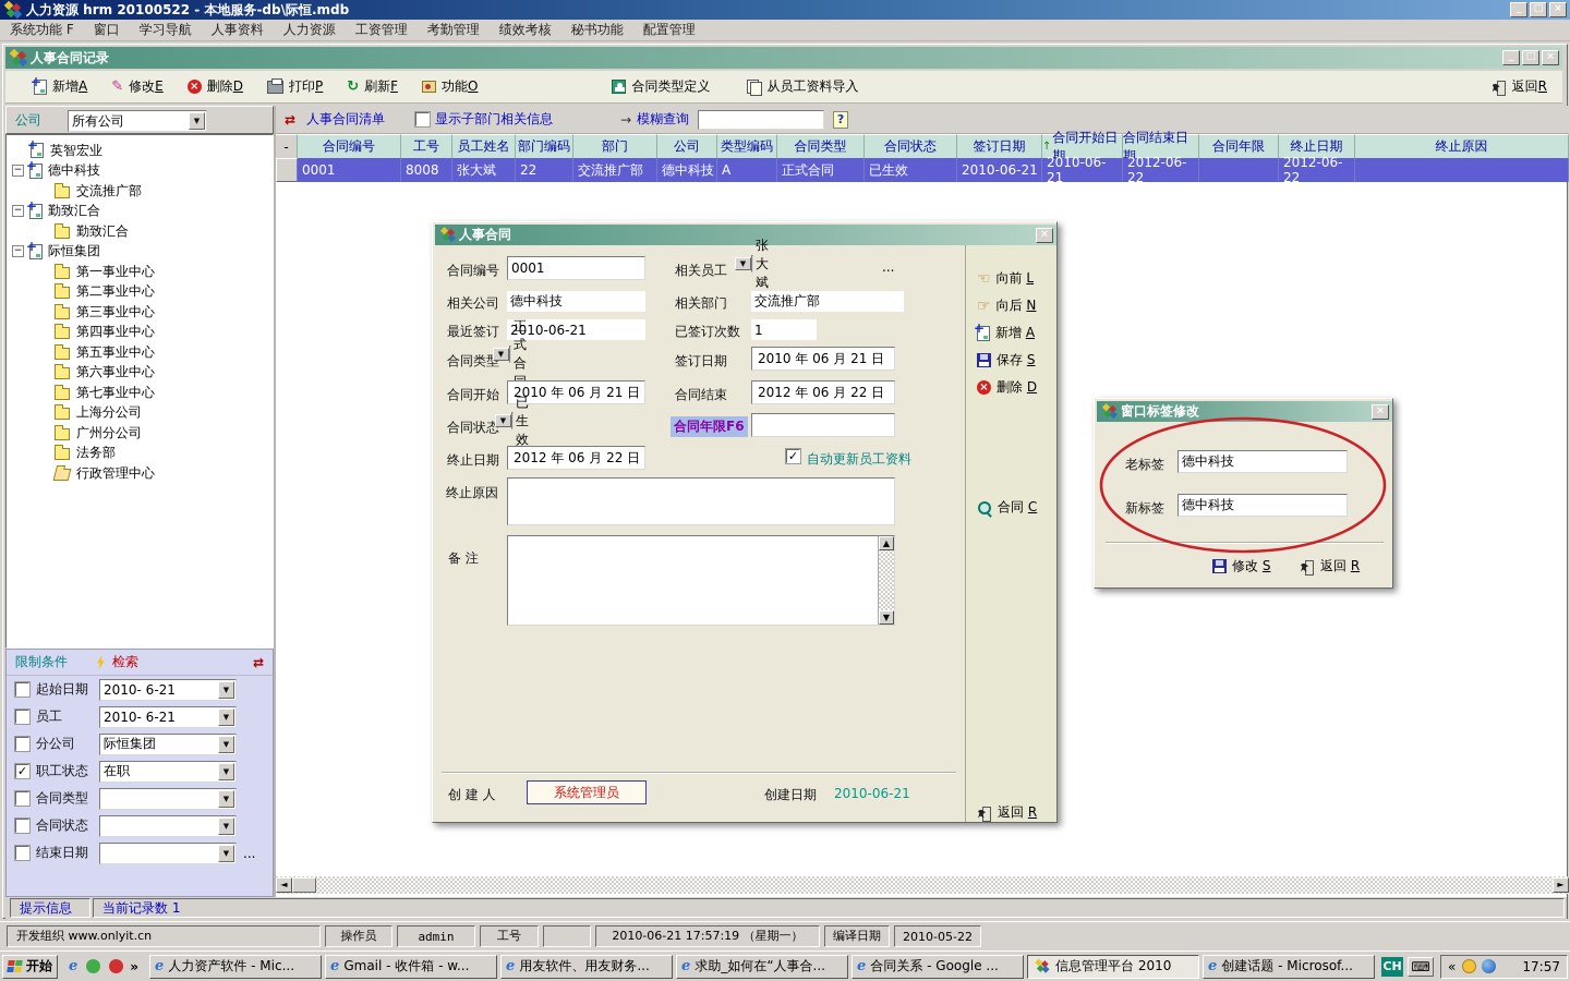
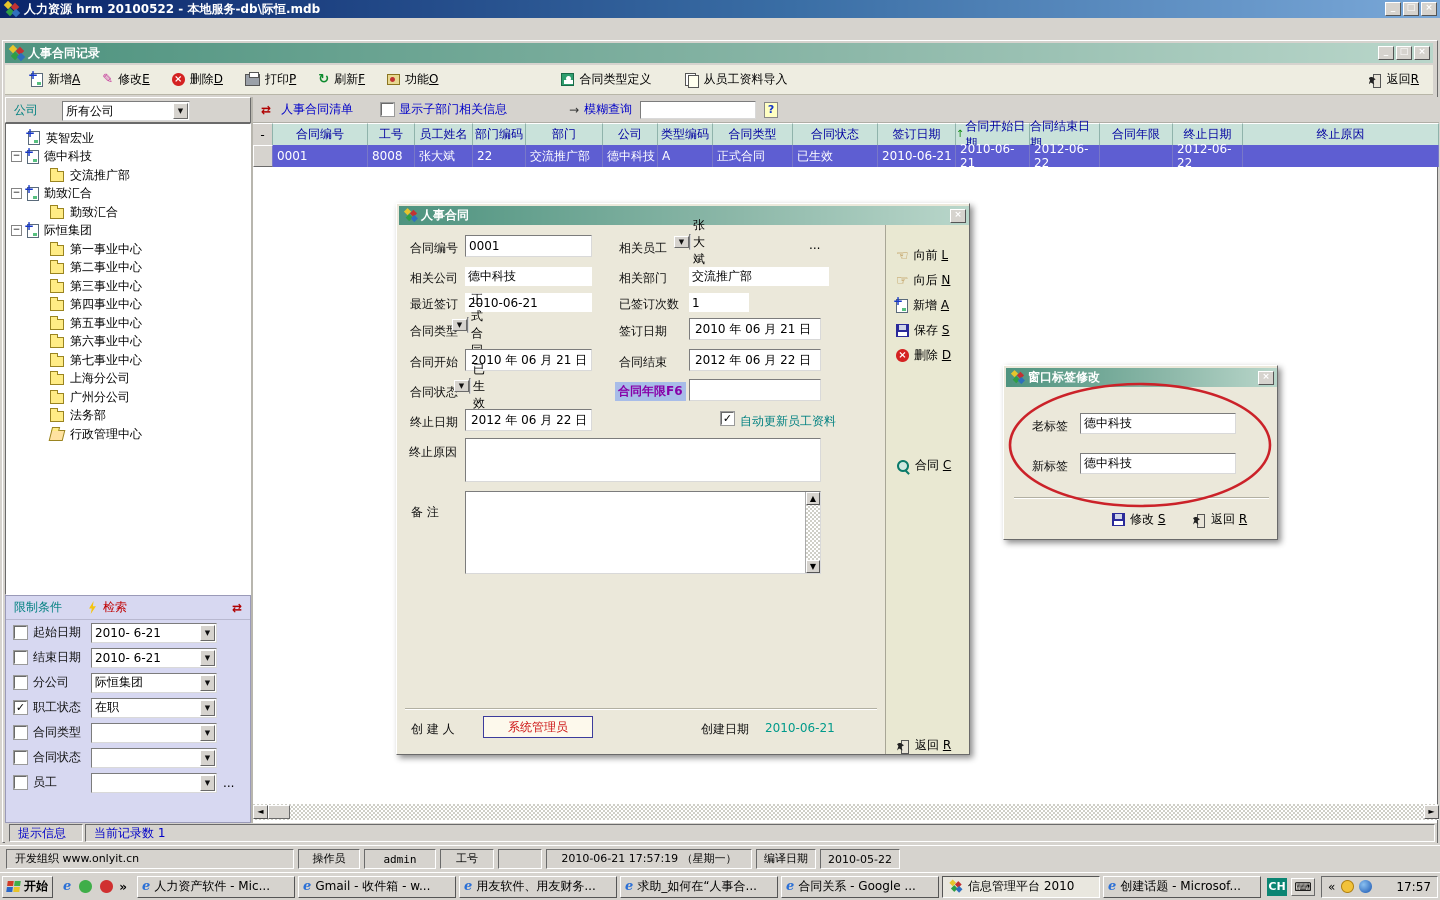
  人力资源 hrm 20100522 - 本地服务-db\际恒.mdb
  _
  □
  ×
- 系统功能 F
- 窗口
- 学习导航
- 人事资料
- 人力资源
- 工资管理
- 考勤管理
- 绩效考核
- 秘书功能
- 配置管理
  人事合同记录
  _
  □
  ×
  新增A
  ✎
  修改E
  ×
  删除D
  打印P
  ↻
  刷新F
  功能O
  合同类型定义
  从员工资料导入
  返回R
  公司
  所有公司
  英智宏业
  −
  德中科技
  交流推广部
  −
  勤致汇合
  勤致汇合
  −
  际恒集团
  第一事业中心
  第二事业中心
  第三事业中心
  第四事业中心
  第五事业中心
  第六事业中心
  第七事业中心
  上海分公司
  广州分公司
  法务部
  行政管理中心
  限制条件
  检索
  ⇄
  起始日期
  2010- 6-21
- 员工
+ 结束日期
  2010- 6-21
  分公司
  际恒集团
  ✓
  职工状态
  在职
  合同类型
  合同状态
- 结束日期
+ 员工
  ...
  ⇄
  人事合同清单
  显示子部门相关信息
  →
  模糊查询
  ?
  -
  合同编号
  工号
  员工姓名
  部门编码
  部门
  公司
  类型编码
  合同类型
  合同状态
  签订日期
  ↑
  合同开始日期
  合同结束日期
  合同年限
  终止日期
  终止原因
  0001
  8008
  张大斌
  22
  交流推广部
  德中科技
  A
  正式合同
  已生效
  2010-06-21
  2010-06-21
  2012-06-22
  2012-06-22
  ◄
  ►
  提示信息
  当前记录数 1
  人事合同
  ×
  合同编号
  0001
  相关员工
  张大斌
  ...
  相关公司
  德中科技
  相关部门
  交流推广部
  最近签订
  2010-06-21
  已签订次数
  1
  合同类型
  正式合
  签订日期
  2010 年 06 月 21 日
  合同开始
  2010 年 06 月 21 日
  合同结束
  2012 年 06 月 22 日
  合同状态
  已生效
  合同年限F6
  终止日期
  2012 年 06 月 22 日
  ✓
  自动更新员工资料
  终止原因
  备 注
  ▲
  ▼
  创 建 人
  系统管理员
  创建日期
  2010-06-21
  ☜
  向前 L
  ☞
  向后 N
  新增 A
  保存 S
  ×
  删除 D
  合同 C
  返回 R
  窗口标签修改
  ×
  老标签
  德中科技
  新标签
  德中科技
  修改 S
  返回 R
  开发组织 www.onlyit.cn
  操作员
  admin
  工号
  2010-06-21 17:57:19 （星期一）
  编译日期
  2010-05-22
  开始
  e
  »
  e
  人力资产软件 - Mic...
  e
  Gmail - 收件箱 - w...
  e
  用友软件、用友财务...
  e
  求助_如何在“人事合...
  e
  合同关系 - Google ...
  信息管理平台 2010
  e
  创建话题 - Microsof...
  CH
  ⌨
  «
  17:57
